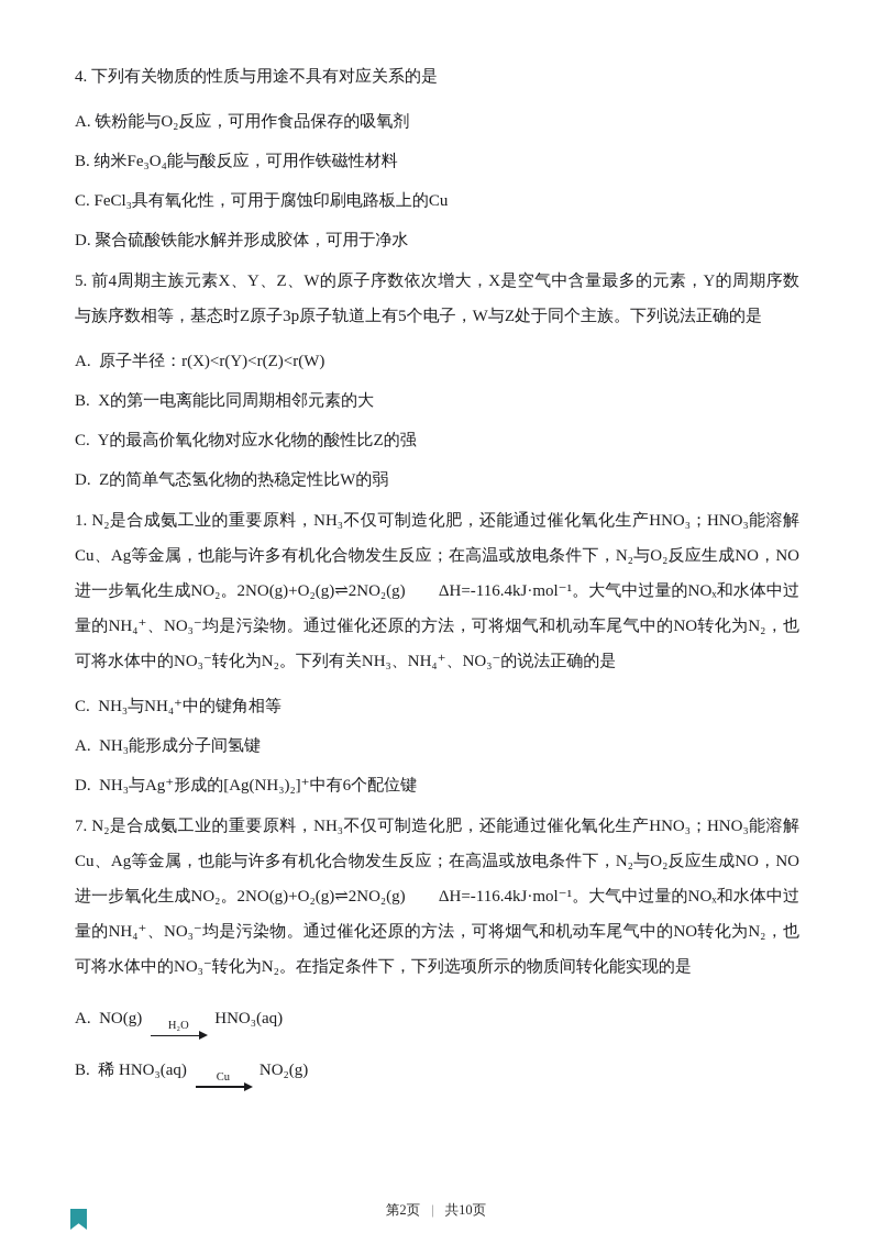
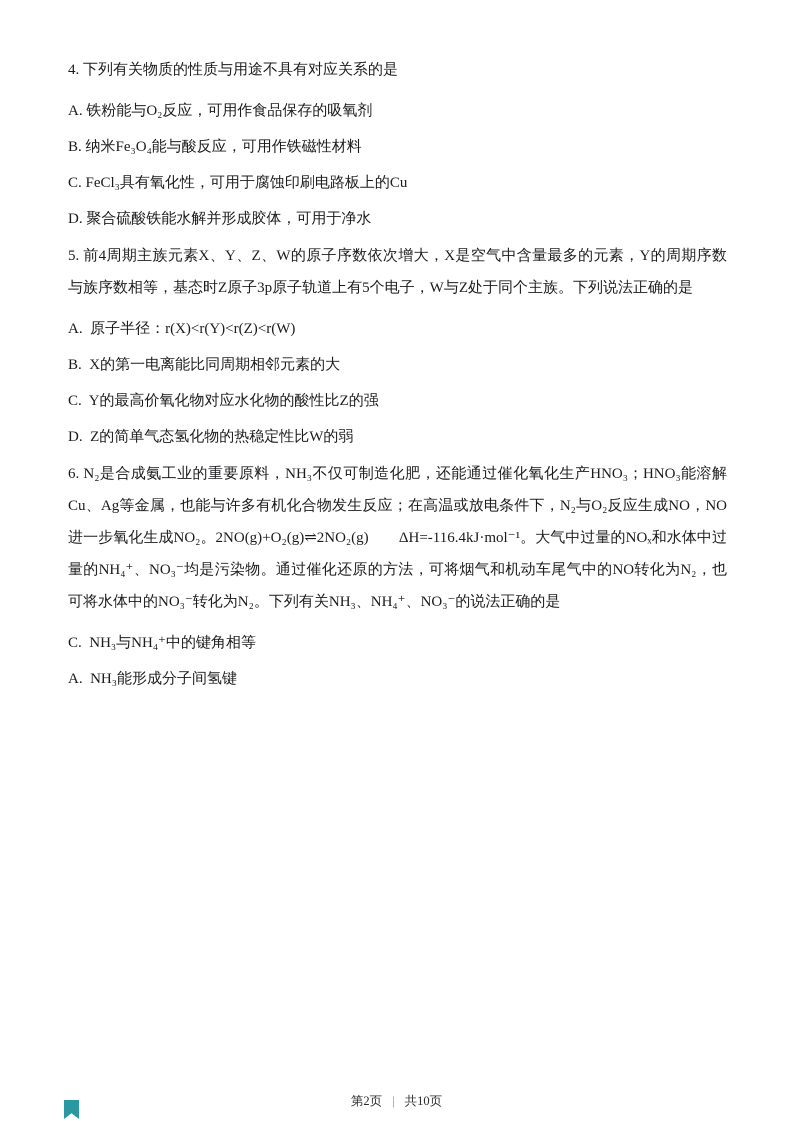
  4. 下列有关物质的性质与用途不具有对应关系的是
  A. 铁粉能与O₂反应，可用作食品保存的吸氧剂
  B. 纳米Fe₃O₄能与酸反应，可用作铁磁性材料
  C. FeCl₃具有氧化性，可用于腐蚀印刷电路板上的Cu
  D. 聚合硫酸铁能水解并形成胶体，可用于净水
  5. 前4周期主族元素X、Y、Z、W的原子序数依次增大，X是空气中含量最多的元素，Y的周期序数与族序数相等，基态时Z原子3p原子轨道上有5个电子，W与Z处于同个主族。下列说法正确的是
  A. 原子半径：r(X)<r(Y)<r(Z)<r(W)
  B. X的第一电离能比同周期相邻元素的大
  C. Y的最高价氧化物对应水化物的酸性比Z的强
  D. Z的简单气态氢化物的热稳定性比W的弱
- 1. N₂是合成氨工业的重要原料，NH₃不仅可制造化肥，还能通过催化氧化生产HNO₃；HNO₃能溶解Cu、Ag等金属，也能与许多有机化合物发生反应；在高温或放电条件下，N₂与O₂反应生成NO，NO进一步氧化生成NO₂。2NO(g)+O₂(g)⇌2NO₂(g) ΔH=-116.4kJ·mol⁻¹。大气中过量的NOₓ和水体中过量的NH₄⁺、NO₃⁻均是污染物。通过催化还原的方法，可将烟气和机动车尾气中的NO转化为N₂，也可将水体中的NO₃⁻转化为N₂。下列有关NH₃、NH₄⁺、NO₃⁻的说法正确的是
+ 6. N₂是合成氨工业的重要原料，NH₃不仅可制造化肥，还能通过催化氧化生产HNO₃；HNO₃能溶解Cu、Ag等金属，也能与许多有机化合物发生反应；在高温或放电条件下，N₂与O₂反应生成NO，NO进一步氧化生成NO₂。2NO(g)+O₂(g)⇌2NO₂(g) ΔH=-116.4kJ·mol⁻¹。大气中过量的NOₓ和水体中过量的NH₄⁺、NO₃⁻均是污染物。通过催化还原的方法，可将烟气和机动车尾气中的NO转化为N₂，也可将水体中的NO₃⁻转化为N₂。下列有关NH₃、NH₄⁺、NO₃⁻的说法正确的是
  C. NH₃与NH₄⁺中的键角相等
  A. NH₃能形成分子间氢键
- D. NH₃与Ag⁺形成的[Ag(NH₃)₂]⁺中有6个配位键
- 7. N₂是合成氨工业的重要原料，NH₃不仅可制造化肥，还能通过催化氧化生产HNO₃；HNO₃能溶解Cu、Ag等金属，也能与许多有机化合物发生反应；在高温或放电条件下，N₂与O₂反应生成NO，NO进一步氧化生成NO₂。2NO(g)+O₂(g)⇌2NO₂(g) ΔH=-116.4kJ·mol⁻¹。大气中过量的NOₓ和水体中过量的NH₄⁺、NO₃⁻均是污染物。通过催化还原的方法，可将烟气和机动车尾气中的NO转化为N₂，也可将水体中的NO₃⁻转化为N₂。在指定条件下，下列选项所示的物质间转化能实现的是
- A. NO(g)
- H₂O
- HNO₃(aq)
- B. 稀 HNO₃(aq)
- Cu
- NO₂(g)
  第2页 | 共10页
